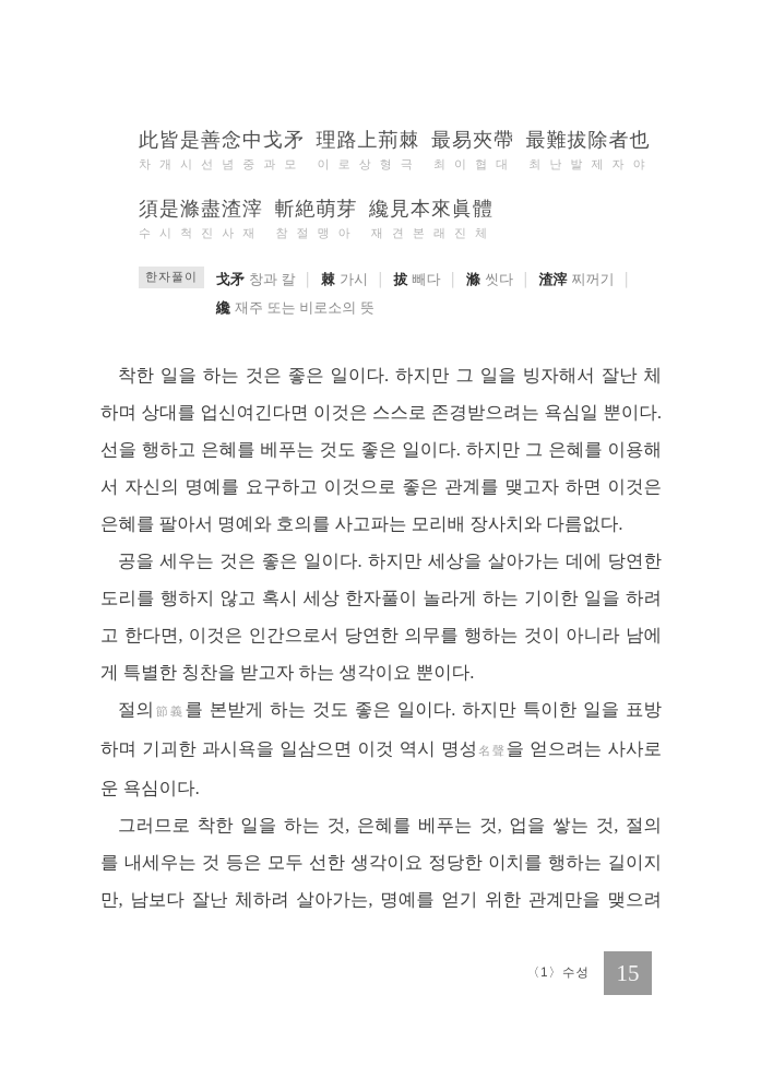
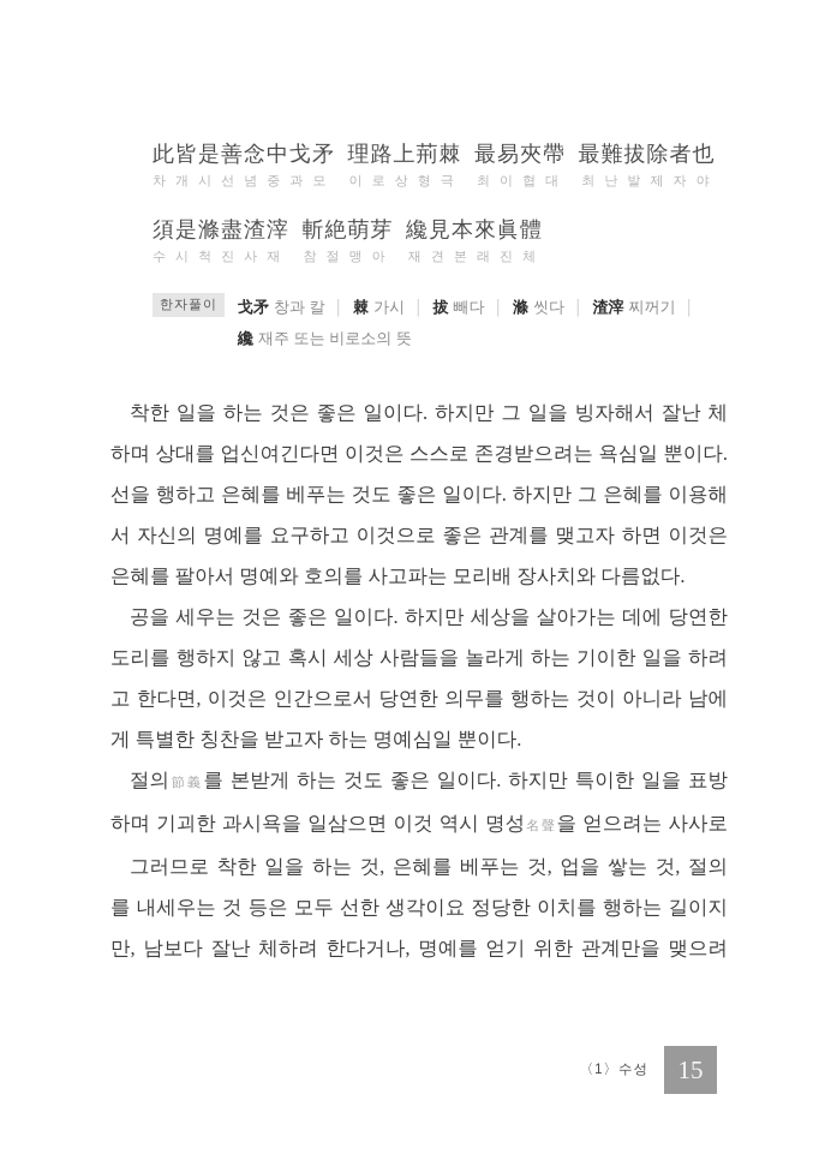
  此皆是善念中戈矛 理路上荊棘 最易夾帶 最難拔除者也
  차 개 시 선 념 중 과 모 이 로 상 형 극 최 이 협 대 최 난 발 제 자 야
  須是滌盡渣滓 斬絶萌芽 纔見本來眞體
  수 시 척 진 사 재 참 절 맹 아 재 견 본 래 진 체
  한자풀이
  戈矛 창과 칼 │ 棘 가시 │ 拔 빼다 │ 滌 씻다 │ 渣滓 찌꺼기 │
  纔 재주 또는 비로소의 뜻
  착한 일을 하는 것은 좋은 일이다. 하지만 그 일을 빙자해서 잘난 체
  하며 상대를 업신여긴다면 이것은 스스로 존경받으려는 욕심일 뿐이다.
  선을 행하고 은혜를 베푸는 것도 좋은 일이다. 하지만 그 은혜를 이용해
  서 자신의 명예를 요구하고 이것으로 좋은 관계를 맺고자 하면 이것은
  은혜를 팔아서 명예와 호의를 사고파는 모리배 장사치와 다름없다.
  공을 세우는 것은 좋은 일이다. 하지만 세상을 살아가는 데에 당연한
- 도리를 행하지 않고 혹시 세상 한자풀이 놀라게 하는 기이한 일을 하려
+ 도리를 행하지 않고 혹시 세상 사람들을 놀라게 하는 기이한 일을 하려
  고 한다면, 이것은 인간으로서 당연한 의무를 행하는 것이 아니라 남에
- 게 특별한 칭찬을 받고자 하는 생각이요 뿐이다.
+ 게 특별한 칭찬을 받고자 하는 명예심일 뿐이다.
  절의節義를 본받게 하는 것도 좋은 일이다. 하지만 특이한 일을 표방
  하며 기괴한 과시욕을 일삼으면 이것 역시 명성名聲을 얻으려는 사사로
- 운 욕심이다.
  그러므로 착한 일을 하는 것, 은혜를 베푸는 것, 업을 쌓는 것, 절의
  를 내세우는 것 등은 모두 선한 생각이요 정당한 이치를 행하는 길이지
- 만, 남보다 잘난 체하려 살아가는, 명예를 얻기 위한 관계만을 맺으려
+ 만, 남보다 잘난 체하려 한다거나, 명예를 얻기 위한 관계만을 맺으려
  〈1〉수성
  15
